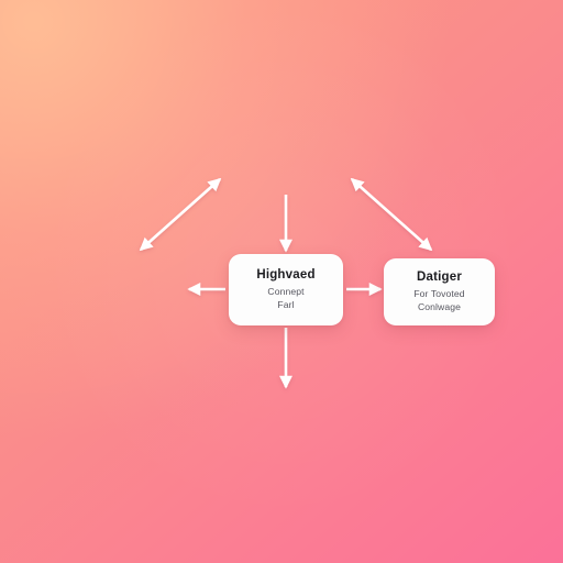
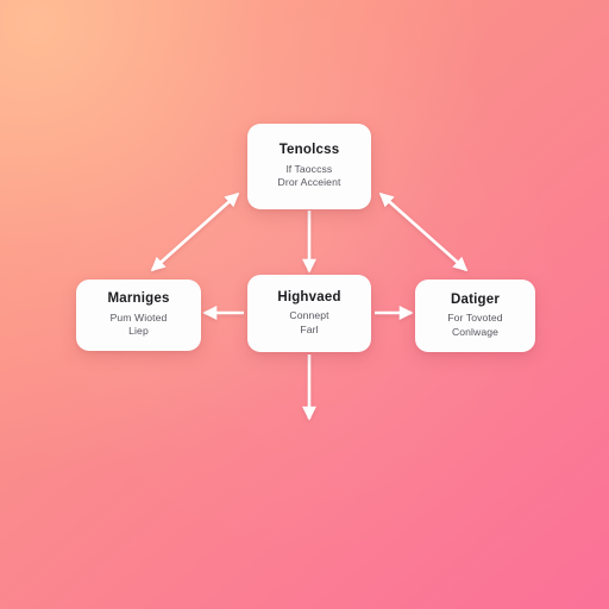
+ Tenolcss
+ lf Taoccss
+ Dror Acceient
+ Marniges
+ Pum Wioted
+ Liep
  Highvaed
  Connept
  Farl
  Datiger
  For Tovoted
  Conlwage
